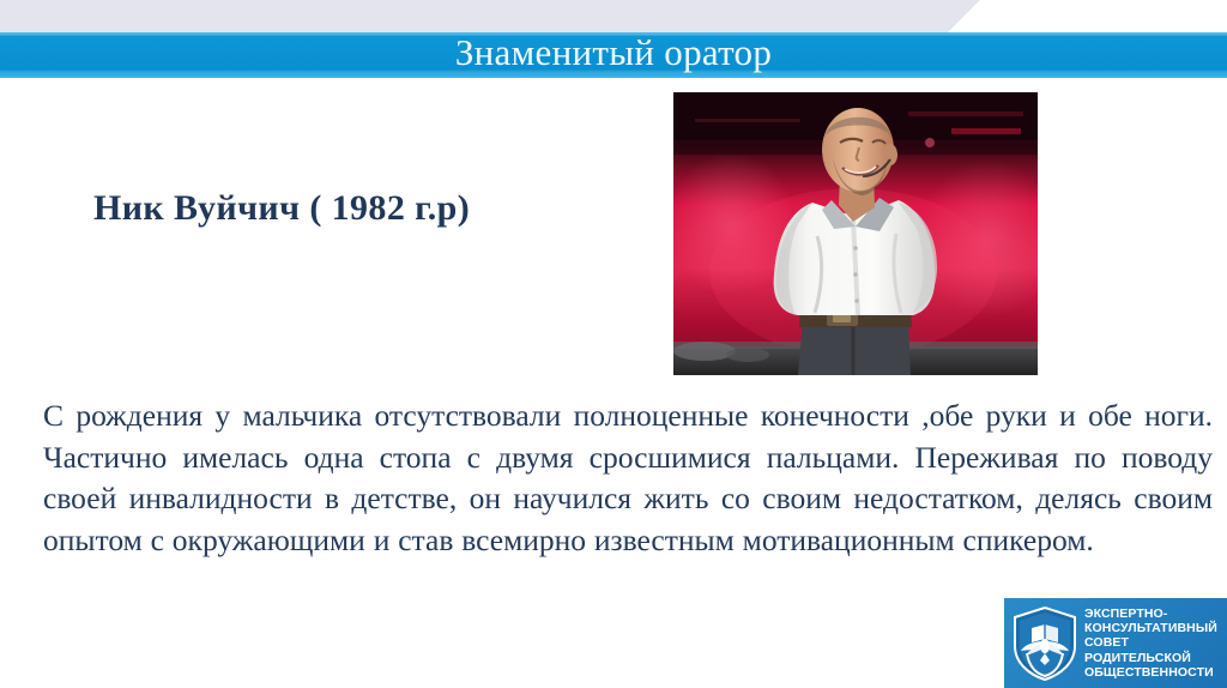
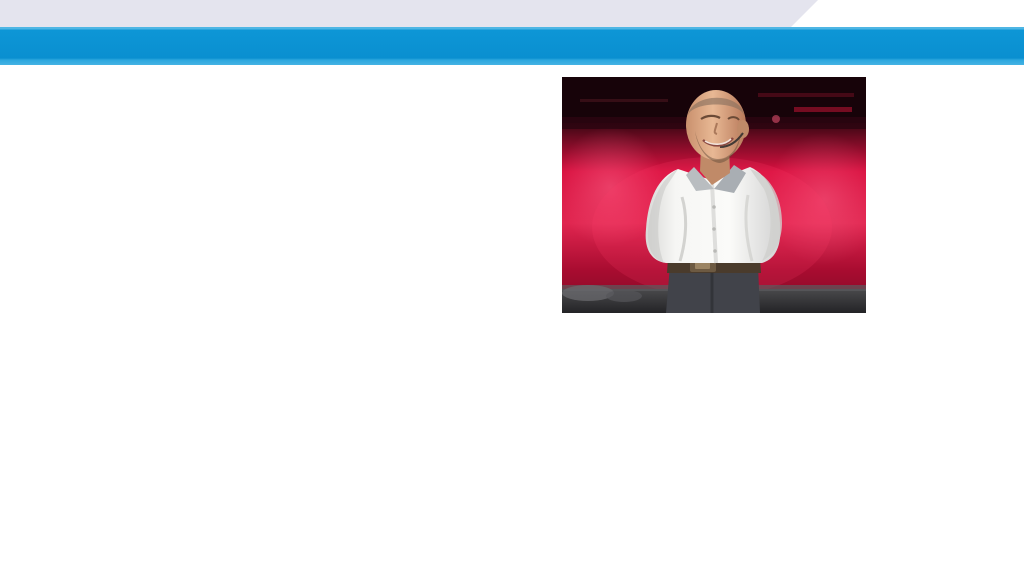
- Знаменитый оратор
- Ник Вуйчич ( 1982 г.р)
- С рождения у мальчика отсутствовали полноценные конечности ,обе руки и обе ноги. Частично имелась одна стопа с двумя сросшимися пальцами. Переживая по поводу своей инвалидности в детстве, он научился жить со своим недостатком, делясь своим опытом с окружающими и став всемирно известным мотивационным спикером.
- ЭКСПЕРТНО-
- КОНСУЛЬТАТИВНЫЙ
- СОВЕТ
- РОДИТЕЛЬСКОЙ
- ОБЩЕСТВЕННОСТИ
